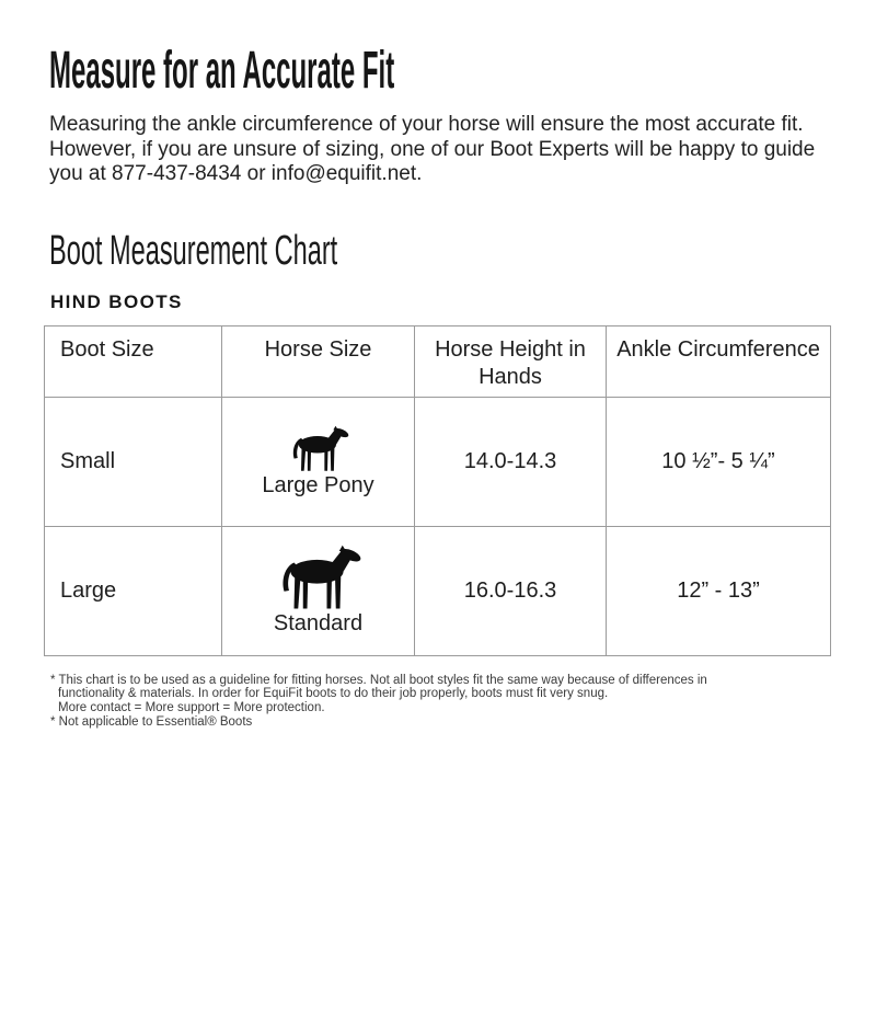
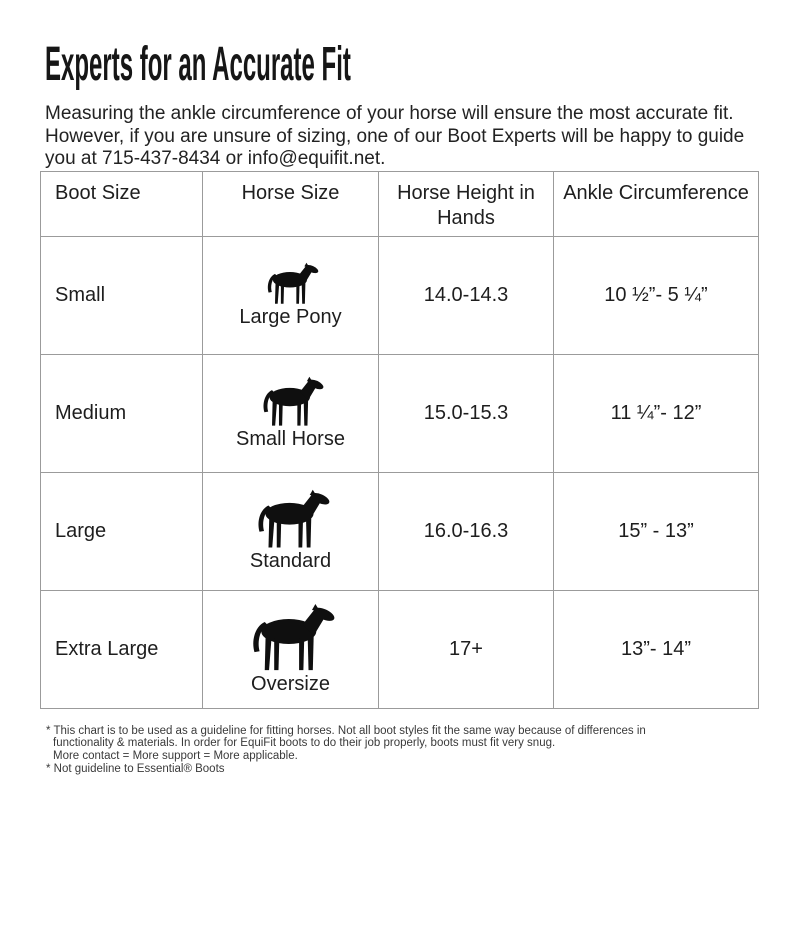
- Measure for an Accurate Fit
+ Experts for an Accurate Fit
- Measuring the ankle circumference of your horse will ensure the most accurate fit. However, if you are unsure of sizing, one of our Boot Experts will be happy to guide you at 877-437-8434 or info@equifit.net.
+ Measuring the ankle circumference of your horse will ensure the most accurate fit. However, if you are unsure of sizing, one of our Boot Experts will be happy to guide you at 715-437-8434 or info@equifit.net.
- Boot Measurement Chart
- HIND BOOTS
  Boot Size	Horse Size	Horse Height in Hands	Ankle Circumference
  Small	Large Pony	14.0-14.3	10 ½”- 5 ¼”
+ Medium	Small Horse	15.0-15.3	11 ¼”- 12”
- Large	Standard	16.0-16.3	12” - 13”
+ Large	Standard	16.0-16.3	15” - 13”
+ Extra Large	Oversize	17+	13”- 14”
  * This chart is to be used as a guideline for fitting horses. Not all boot styles fit the same way because of differences in
  functionality & materials. In order for EquiFit boots to do their job properly, boots must fit very snug.
- More contact = More support = More protection.
+ More contact = More support = More applicable.
- * Not applicable to Essential® Boots
+ * Not guideline to Essential® Boots
